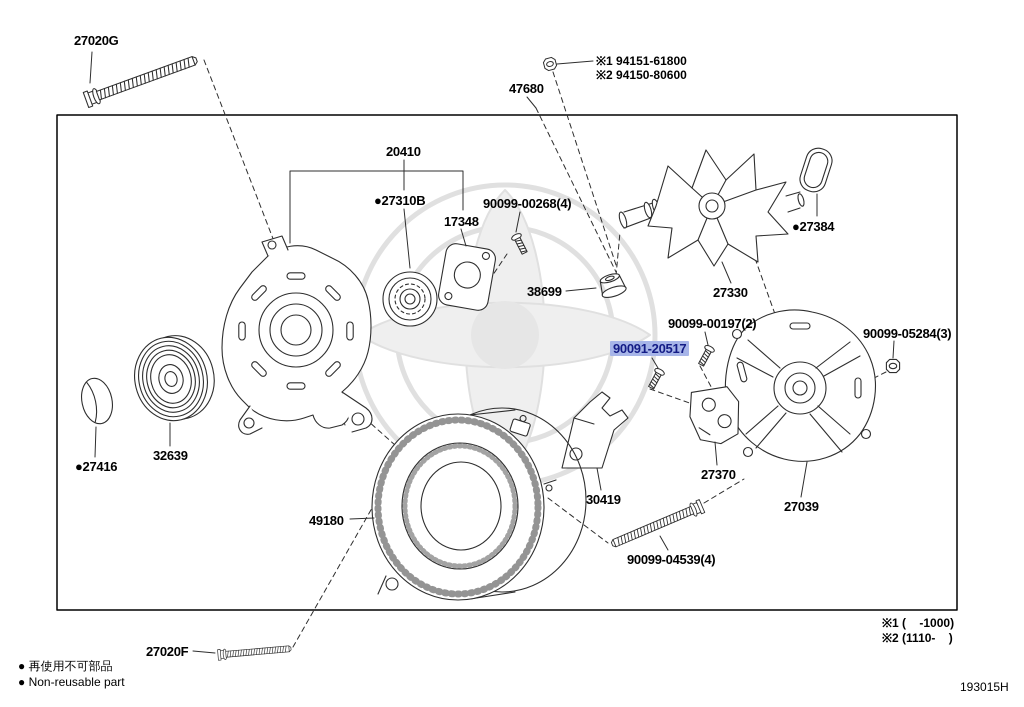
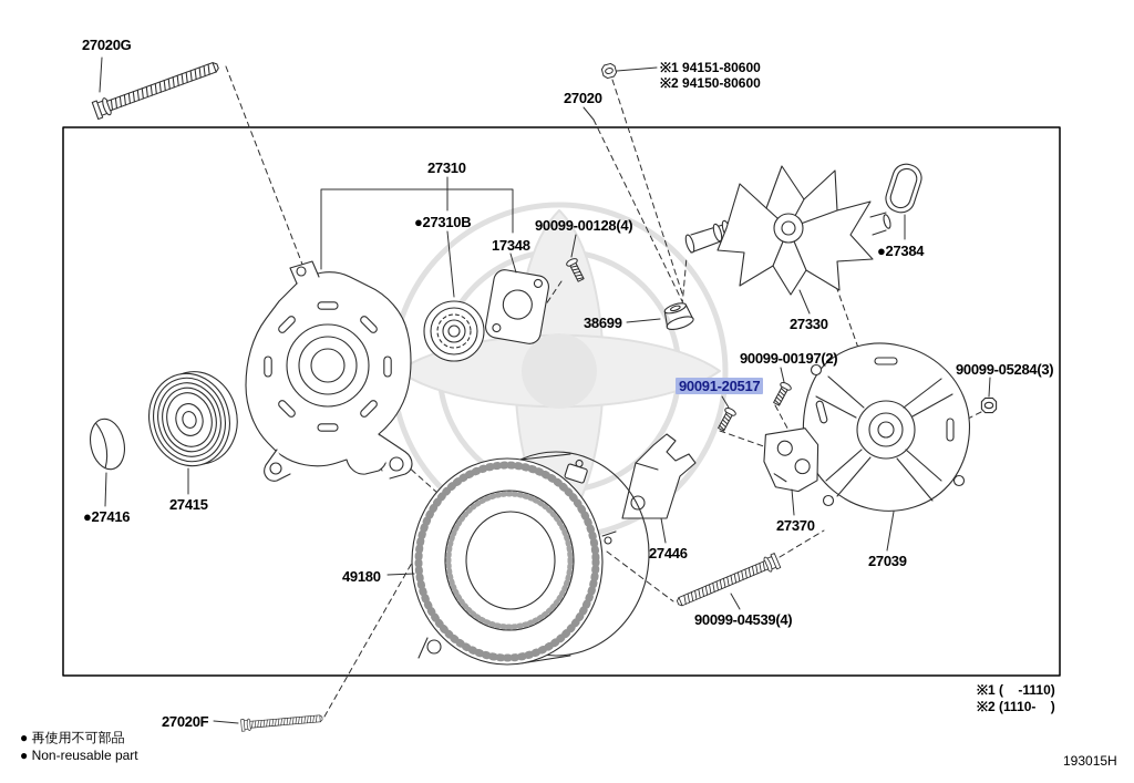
  27020G
- ※1 94151-61800
+ ※1 94151-80600
  ※2 94150-80600
- 47680
+ 27020
- 20410
+ 27310
  ●27310B
  17348
- 90099-00268(4)
+ 90099-00128(4)
  38699
  27330
  ●27384
  90099-00197(2)
  90091-20517
  90099-05284(3)
- 32639
+ 27415
  ●27416
  49180
- 30419
+ 27446
  27370
  27039
  90099-04539(4)
  27020F
- ※1 ( -1000)
+ ※1 ( -1110)
  ※2 (1110- )
  ● 再使用不可部品
  ● Non-reusable part
  193015H
